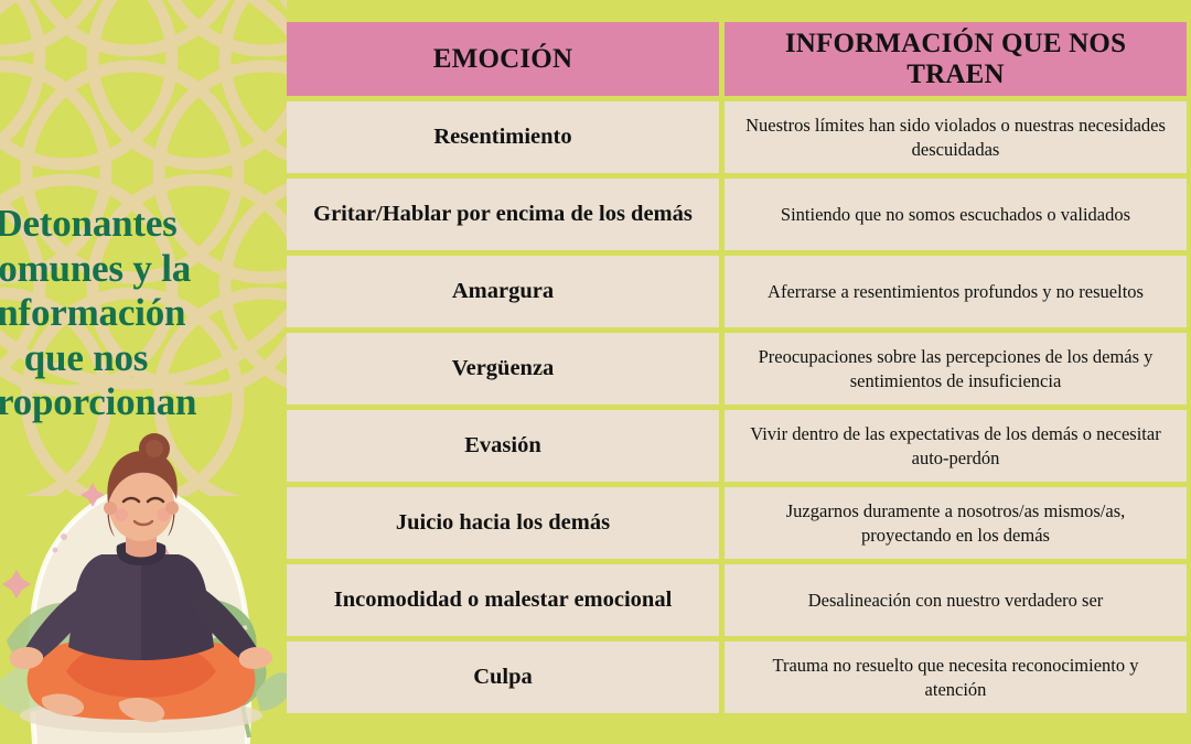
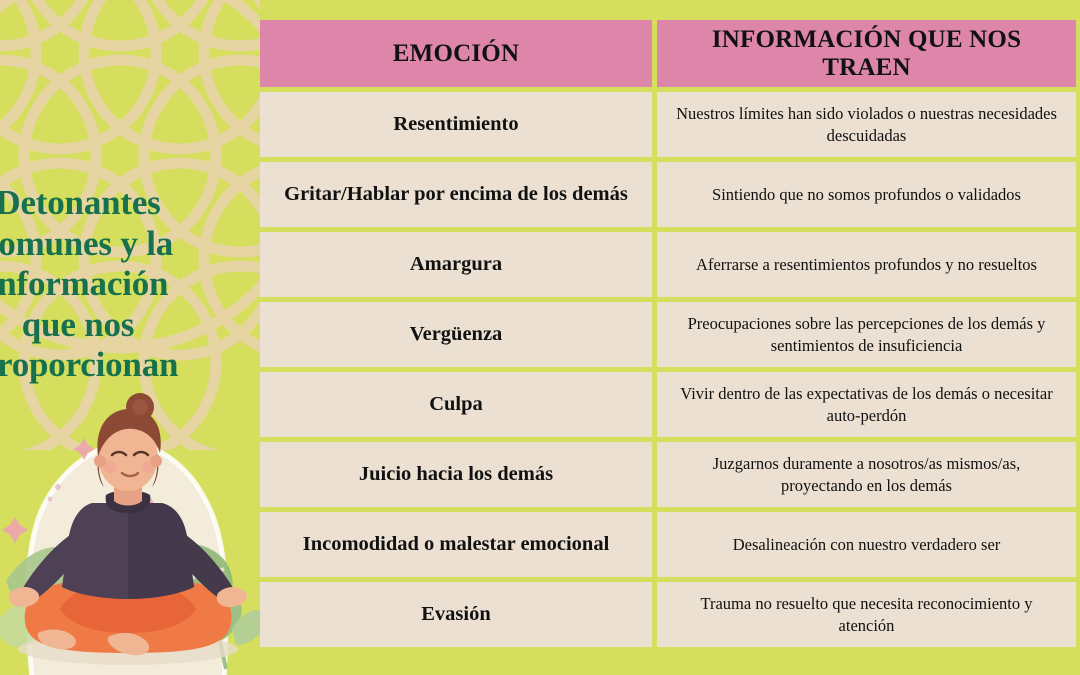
  Detonantes
  omunes y la
  nformación
  que nos
  roporcionan
  EMOCIÓN
  INFORMACIÓN QUE NOS TRAEN
  Resentimiento
  Nuestros límites han sido violados o nuestras necesidades descuidadas
  Gritar/Hablar por encima de los demás
- Sintiendo que no somos escuchados o validados
+ Sintiendo que no somos profundos o validados
  Amargura
  Aferrarse a resentimientos profundos y no resueltos
  Vergüenza
  Preocupaciones sobre las percepciones de los demás y sentimientos de insuficiencia
- Evasión
+ Culpa
  Vivir dentro de las expectativas de los demás o necesitar auto-perdón
  Juicio hacia los demás
  Juzgarnos duramente a nosotros/as mismos/as, proyectando en los demás
  Incomodidad o malestar emocional
  Desalineación con nuestro verdadero ser
- Culpa
+ Evasión
  Trauma no resuelto que necesita reconocimiento y atención
